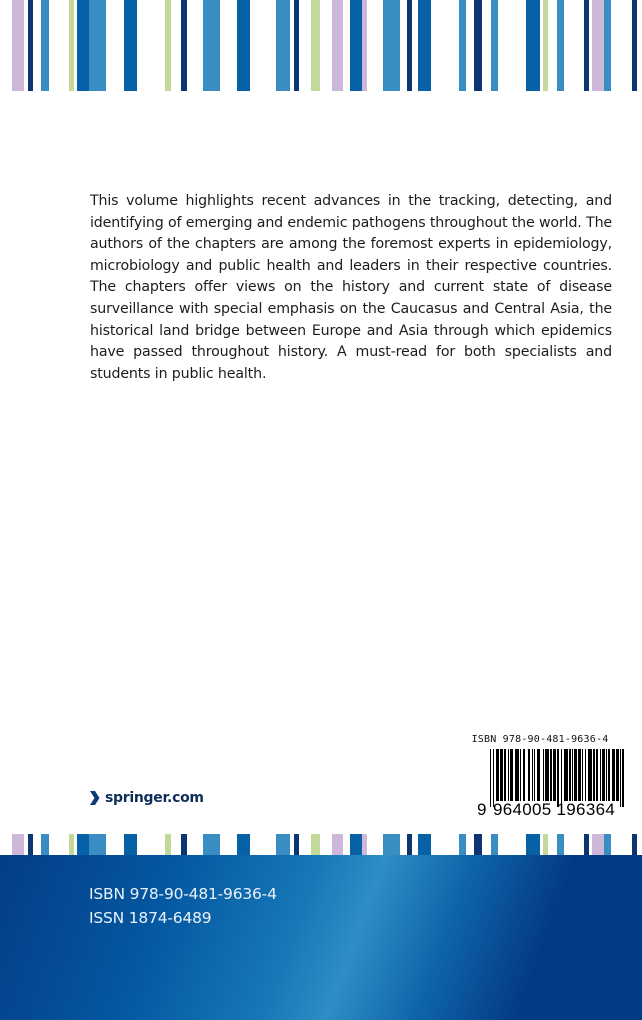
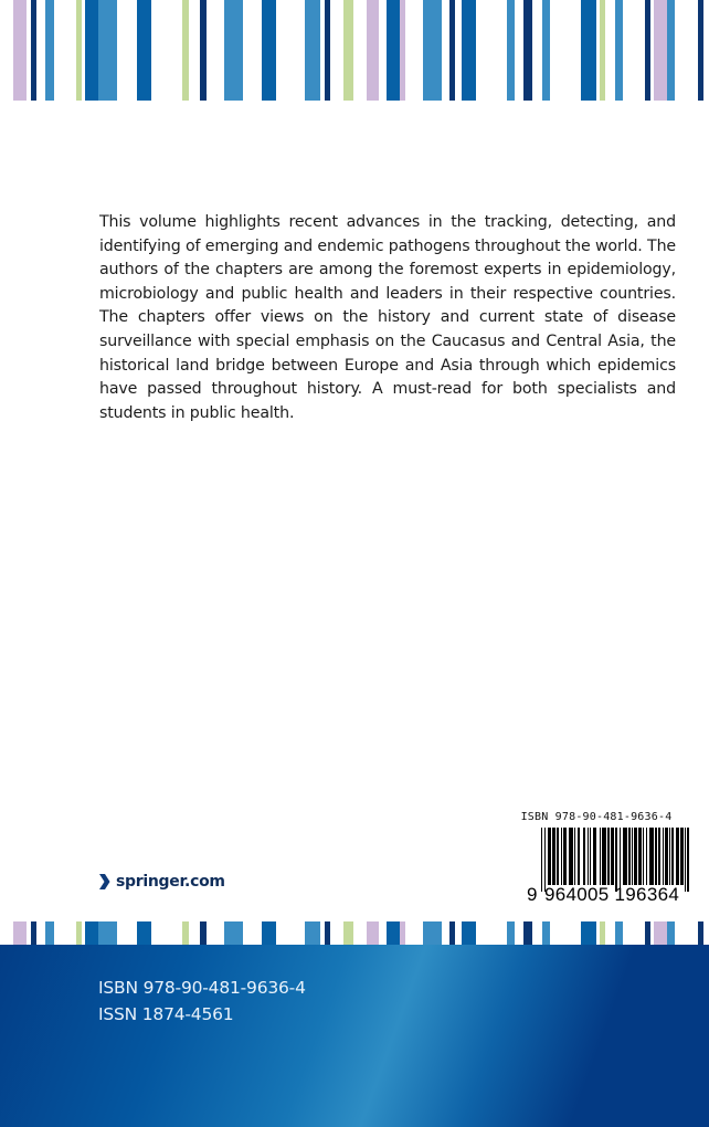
  This volume highlights recent advances in the tracking, detecting, and iden­tifying of emerging and endemic pathogens throughout the world. The authors of the chapters are among the foremost experts in epidemiology, microbiology and public health and leaders in their respective countries. The chapters offer views on the history and current state of disease surveil­lance with special emphasis on the Caucasus and Central Asia, the histori­cal land bridge between Europe and Asia through which epidemics have passed throughout history. A must-read for both specialists and students in public health.
  ISBN 978-90-481-9636-4
  9 964005 196364
  springer.com
  ISBN 978-90-481-9636-4
- ISSN 1874-6489
+ ISSN 1874-4561
